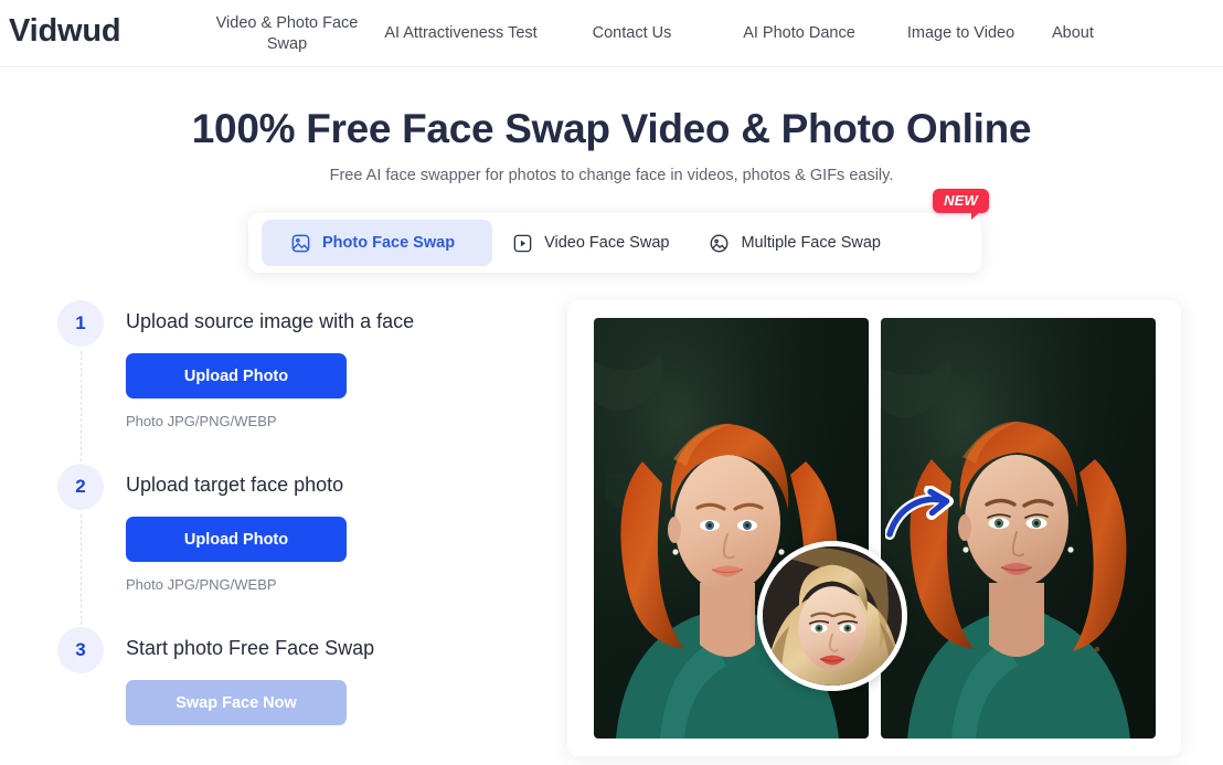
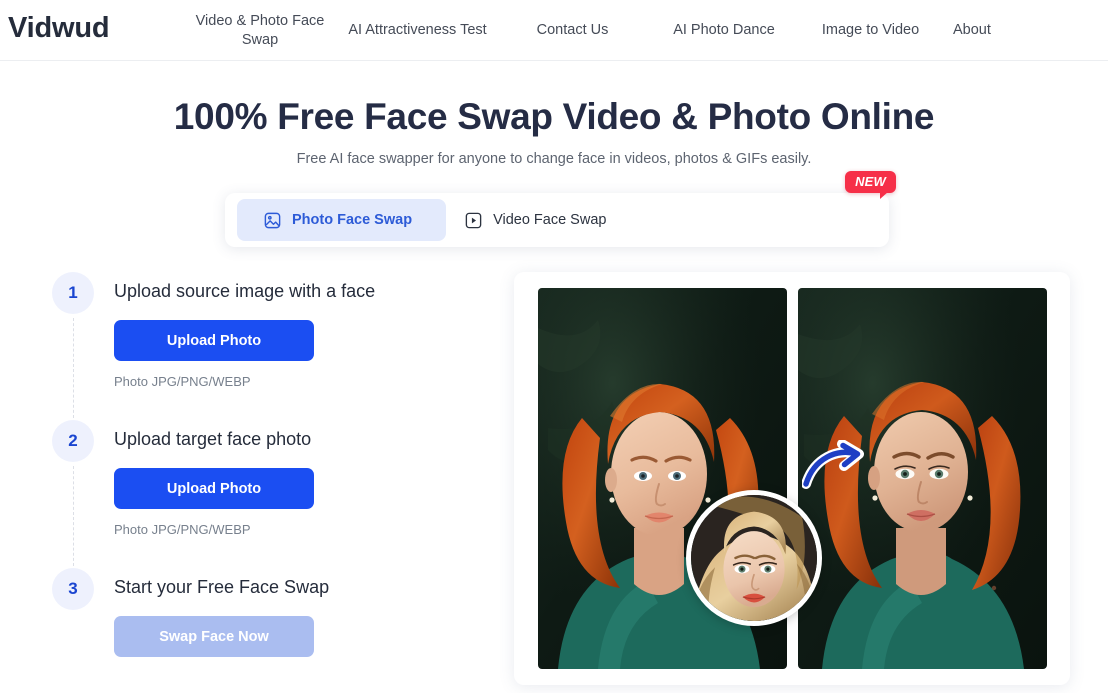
  Vidwud
  Video & Photo Face Swap
  AI Attractiveness Test
  Contact Us
  AI Photo Dance
  Image to Video
  About
  100% Free Face Swap Video & Photo Online
- Free AI face swapper for photos to change face in videos, photos & GIFs easily.
+ Free AI face swapper for anyone to change face in videos, photos & GIFs easily.
  Photo Face Swap
  Video Face Swap
- Multiple Face Swap
  NEW
  1
  Upload source image with a face
  Upload Photo
  Photo JPG/PNG/WEBP
  2
  Upload target face photo
  Upload Photo
  Photo JPG/PNG/WEBP
  3
- Start photo Free Face Swap
+ Start your Free Face Swap
  Swap Face Now
